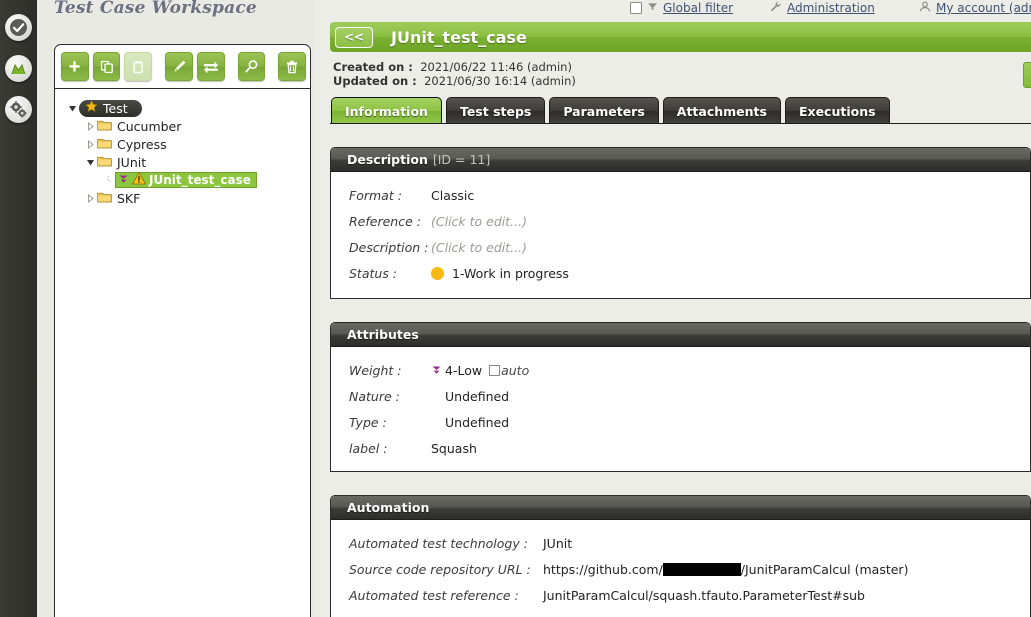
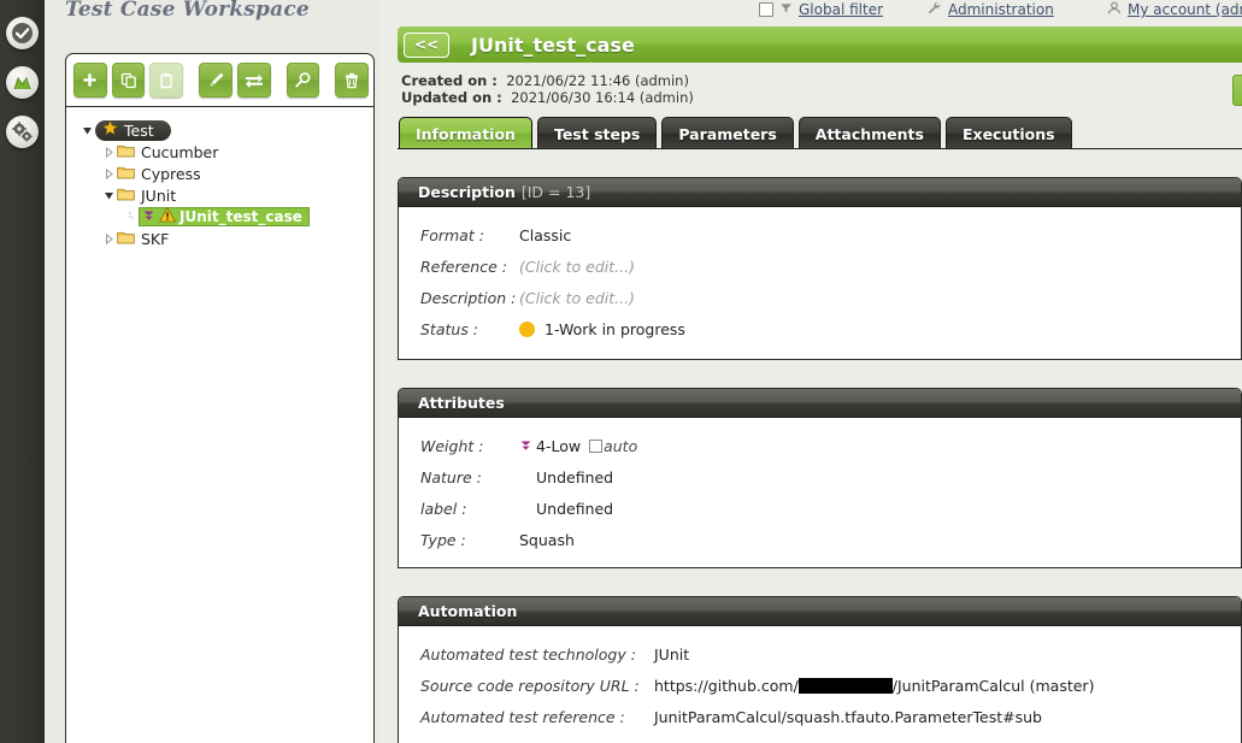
  Test Case Workspace
  Test
  Cucumber
  Cypress
  JUnit
  JUnit_test_case
  SKF
  Global filter
  Administration
  My account (ad
  <<
  JUnit_test_case
  Created on : 2021/06/22 11:46 (admin)
  Updated on : 2021/06/30 16:14 (admin)
  Information
  Test steps
  Parameters
  Attachments
  Executions
  Description
- [ID = 11]
+ [ID = 13]
  Format :
  Classic
  Reference :
  (Click to edit...)
  Description :
  (Click to edit...)
  Status :
  1-Work in progress
  Attributes
  Weight :
  4-Low
  auto
  Nature :
  Undefined
- Type :
+ label :
  Undefined
- label :
+ Type :
  Squash
  Automation
  Automated test technology :
  JUnit
  Source code repository URL :
  https://github.com/
  /JunitParamCalcul (master)
  Automated test reference :
  JunitParamCalcul/squash.tfauto.ParameterTest#sub
